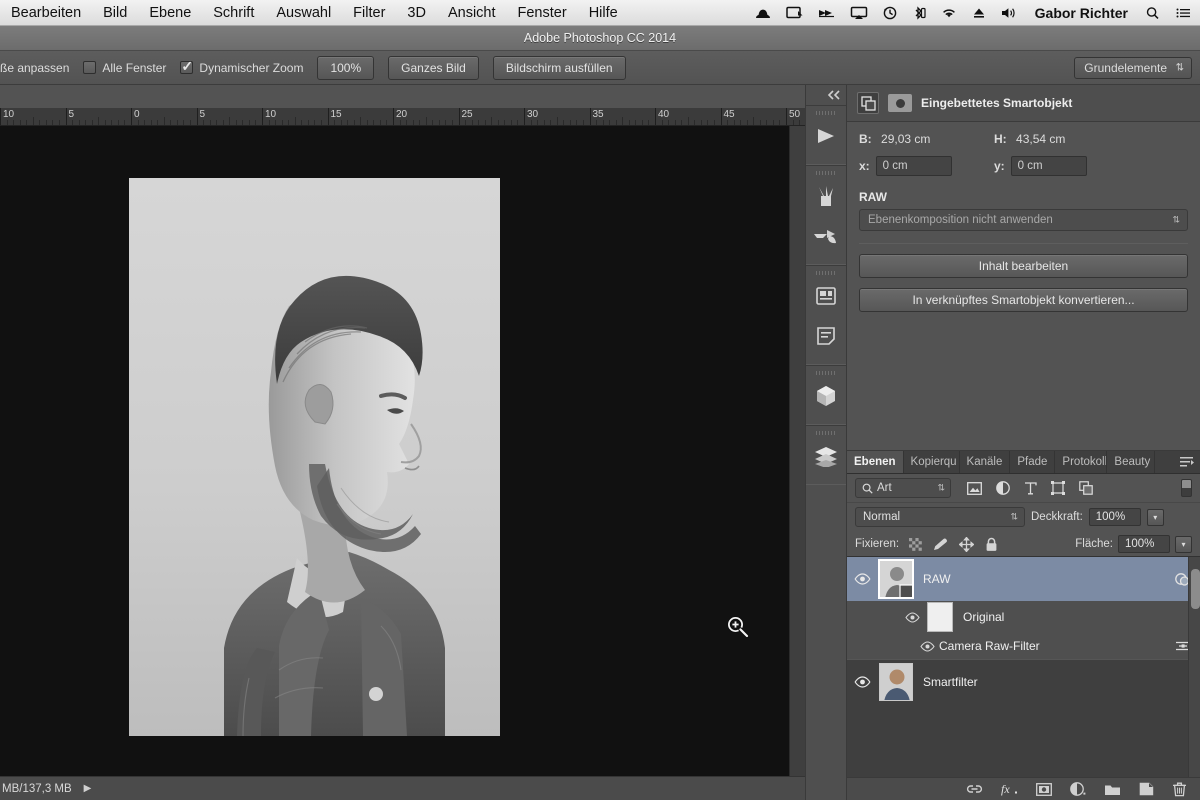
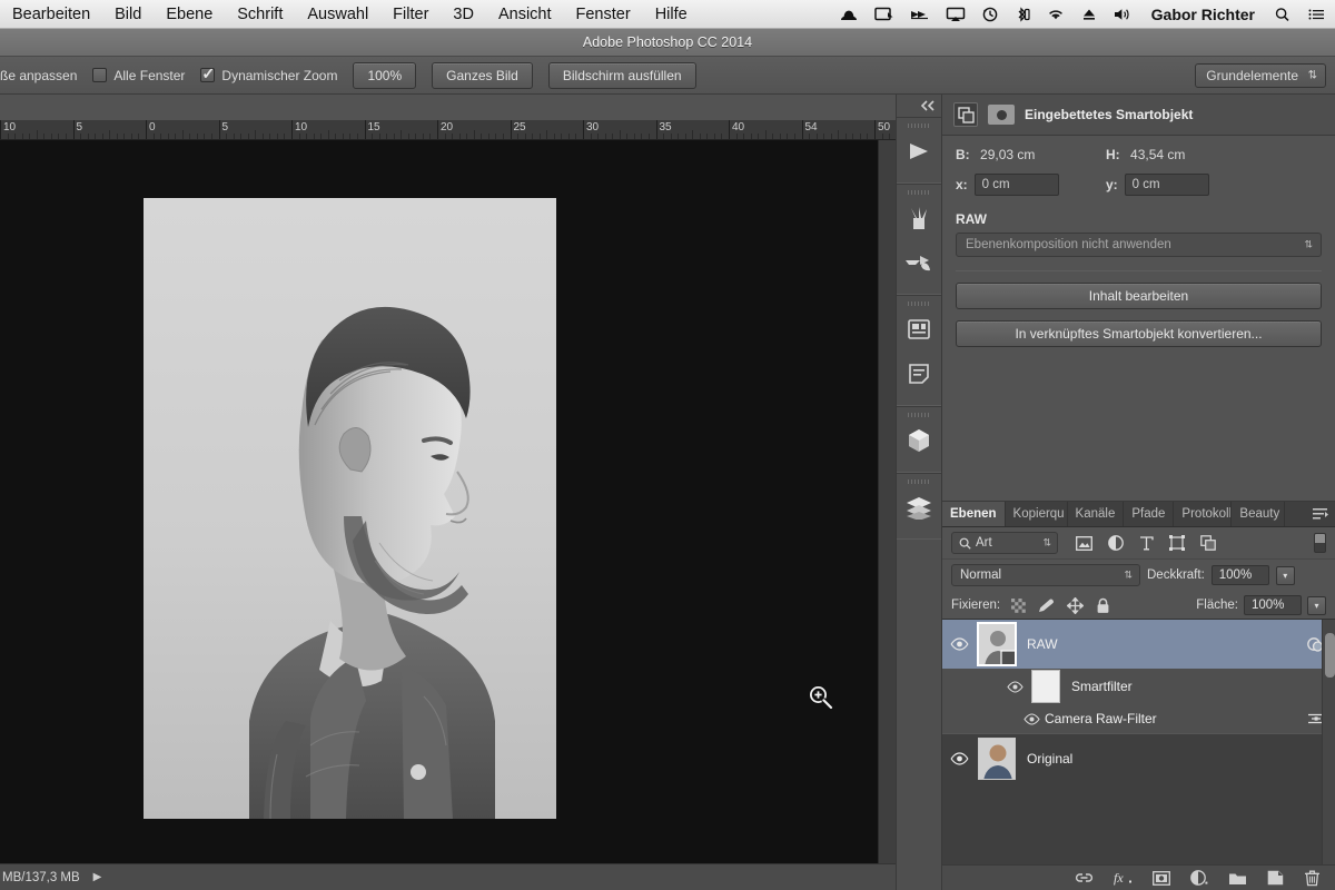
  Bearbeiten
  Bild
  Ebene
  Schrift
  Auswahl
  Filter
  3D
  Ansicht
  Fenster
  Hilfe
  Gabor Richter
  Adobe Photoshop CC 2014
  ße anpassen
  Alle Fenster
  Dynamischer Zoom
  100%
  Ganzes Bild
  Bildschirm ausfüllen
  Grundelemente
  10
  5
  0
  5
  10
  15
  20
  25
  30
  35
  40
- 45
+ 54
  50
  MB/137,3 MB
  ▶
  Eingebettetes Smartobjekt
  B: 29,03 cm
  H: 43,54 cm
  x:
  0 cm
  y:
  0 cm
  RAW
  Ebenenkomposition nicht anwenden
  Inhalt bearbeiten
  In verknüpftes Smartobjekt konvertieren...
  Ebenen
  Kopierqu
  Kanäle
  Pfade
  Protokoll
  Beauty
  Art
  Normal
  Deckkraft:
  100%
  ▾
  Fixieren:
  Fläche:
  100%
  ▾
  RAW
- Original
+ Smartfilter
  Camera Raw-Filter
- Smartfilter
+ Original
  fx
